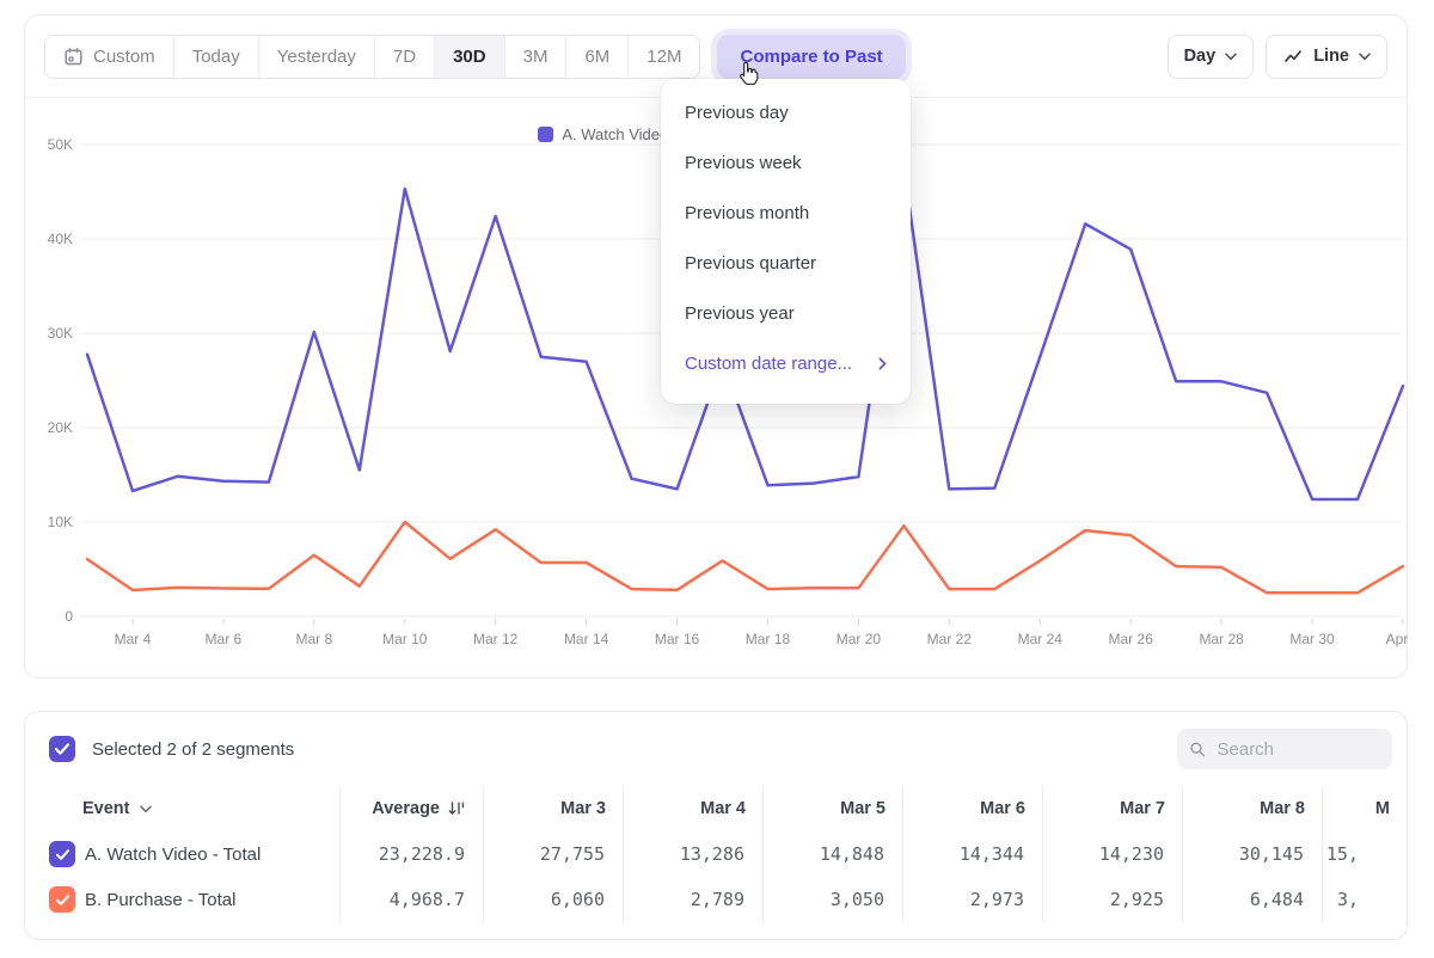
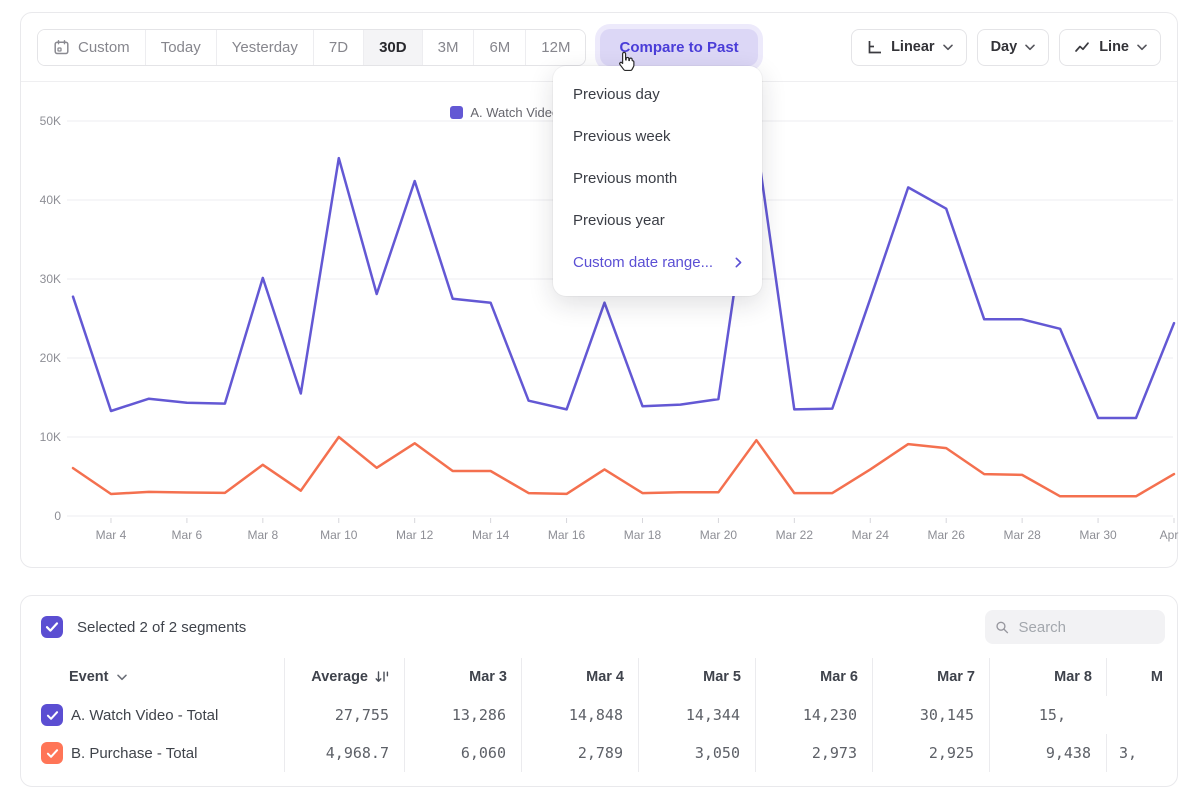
  Custom
  Today
  Yesterday
  7D
  30D
  3M
  6M
  12M
  Compare to Past
+ Linear
  Day
  Line
  0
  10K
  20K
  30K
  40K
  50K
  Mar 4
  Mar 6
  Mar 8
  Mar 10
  Mar 12
  Mar 14
  Mar 16
  Mar 18
  Mar 20
  Mar 22
  Mar 24
  Mar 26
  Mar 28
  Mar 30
  Apr
  Previous day
  Previous week
  Previous month
- Previous quarter
  Previous year
  Custom date range...
  Selected 2 of 2 segments
  Search
  Event
  Average
  Mar 3
  Mar 4
  Mar 5
  Mar 6
  Mar 7
  Mar 8
  M
  A. Watch Video - Total
- 23,228.9
  27,755
  13,286
  14,848
  14,344
  14,230
  30,145
  15,
  B. Purchase - Total
  4,968.7
  6,060
  2,789
  3,050
  2,973
  2,925
- 6,484
+ 9,438
  3,
